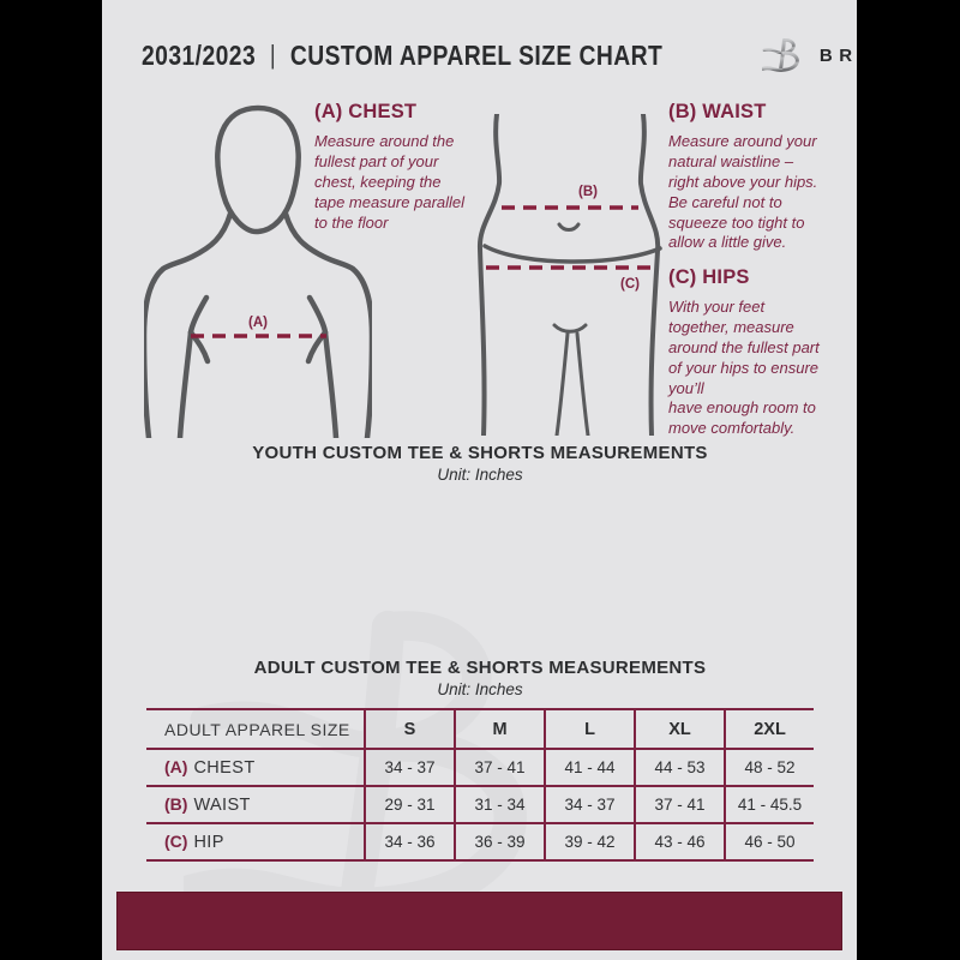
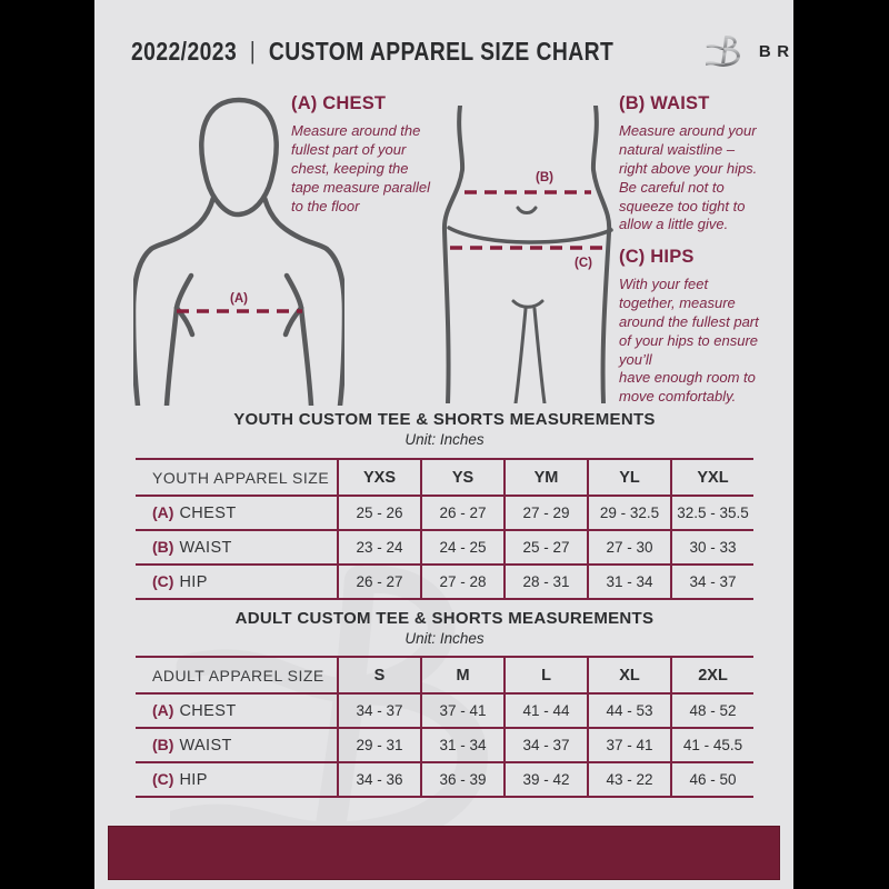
- 2031/2023
+ 2022/2023
  |
  CUSTOM APPAREL SIZE CHART
  (A)
  (B)
  (C)
  (A) CHEST
  Measure around the
  fullest part of your
  chest, keeping the
  tape measure parallel
  to the floor
  (B) WAIST
  Measure around your
  natural waistline –
  right above your hips.
  Be careful not to
  squeeze too tight to
  allow a little give.
  (C) HIPS
  With your feet
  together, measure
  around the fullest part
  of your hips to ensure
  you’ll
  have enough room to
  move comfortably.
  YOUTH CUSTOM TEE & SHORTS MEASUREMENTS
  Unit: Inches
+ YOUTH APPAREL SIZE	YXS	YS	YM	YL	YXL
+ (A) CHEST	25 - 26	26 - 27	27 - 29	29 - 32.5	32.5 - 35.5
+ (B) WAIST	23 - 24	24 - 25	25 - 27	27 - 30	30 - 33
+ (C) HIP	26 - 27	27 - 28	28 - 31	31 - 34	34 - 37
  ADULT CUSTOM TEE & SHORTS MEASUREMENTS
  Unit: Inches
  ADULT APPAREL SIZE	S	M	L	XL	2XL
  (A) CHEST	34 - 37	37 - 41	41 - 44	44 - 53	48 - 52
  (B) WAIST	29 - 31	31 - 34	34 - 37	37 - 41	41 - 45.5
- (C) HIP	34 - 36	36 - 39	39 - 42	43 - 46	46 - 50
+ (C) HIP	34 - 36	36 - 39	39 - 42	43 - 22	46 - 50
